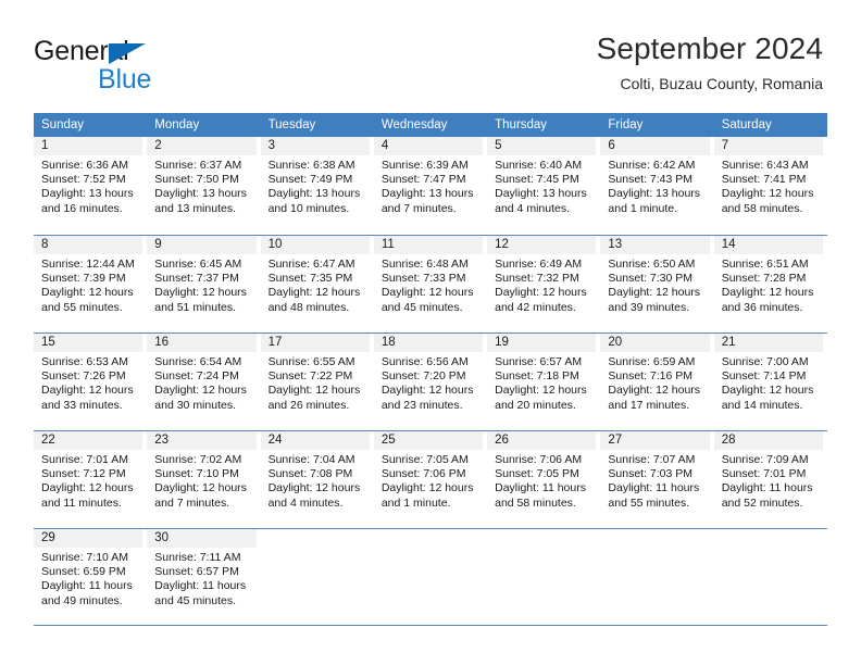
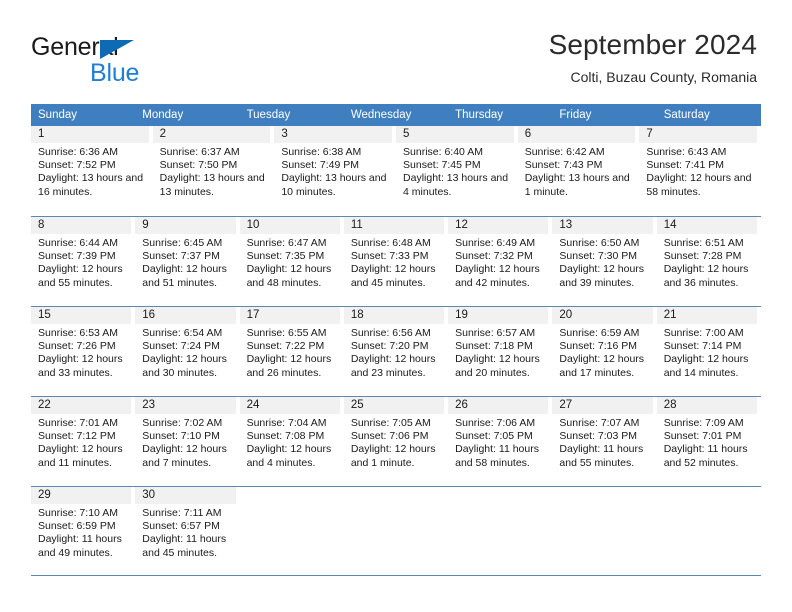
  General
  Blue
  September 2024
  Colti, Buzau County, Romania
  Sunday
  Monday
  Tuesday
  Wednesday
  Thursday
  Friday
  Saturday
  1
  Sunrise: 6:36 AM
  Sunset: 7:52 PM
  Daylight: 13 hours and 16 minutes.
  2
  Sunrise: 6:37 AM
  Sunset: 7:50 PM
  Daylight: 13 hours and 13 minutes.
  3
  Sunrise: 6:38 AM
  Sunset: 7:49 PM
  Daylight: 13 hours and 10 minutes.
- 4
- Sunrise: 6:39 AM
- Sunset: 7:47 PM
- Daylight: 13 hours and 7 minutes.
  5
  Sunrise: 6:40 AM
  Sunset: 7:45 PM
  Daylight: 13 hours and 4 minutes.
  6
  Sunrise: 6:42 AM
  Sunset: 7:43 PM
  Daylight: 13 hours and 1 minute.
  7
  Sunrise: 6:43 AM
  Sunset: 7:41 PM
  Daylight: 12 hours and 58 minutes.
  8
- Sunrise: 12:44 AM
+ Sunrise: 6:44 AM
  Sunset: 7:39 PM
  Daylight: 12 hours and 55 minutes.
  9
  Sunrise: 6:45 AM
  Sunset: 7:37 PM
  Daylight: 12 hours and 51 minutes.
  10
  Sunrise: 6:47 AM
  Sunset: 7:35 PM
  Daylight: 12 hours and 48 minutes.
  11
  Sunrise: 6:48 AM
  Sunset: 7:33 PM
  Daylight: 12 hours and 45 minutes.
  12
  Sunrise: 6:49 AM
  Sunset: 7:32 PM
  Daylight: 12 hours and 42 minutes.
  13
  Sunrise: 6:50 AM
  Sunset: 7:30 PM
  Daylight: 12 hours and 39 minutes.
  14
  Sunrise: 6:51 AM
  Sunset: 7:28 PM
  Daylight: 12 hours and 36 minutes.
  15
  Sunrise: 6:53 AM
  Sunset: 7:26 PM
  Daylight: 12 hours and 33 minutes.
  16
  Sunrise: 6:54 AM
  Sunset: 7:24 PM
  Daylight: 12 hours and 30 minutes.
  17
  Sunrise: 6:55 AM
  Sunset: 7:22 PM
  Daylight: 12 hours and 26 minutes.
  18
  Sunrise: 6:56 AM
  Sunset: 7:20 PM
  Daylight: 12 hours and 23 minutes.
  19
  Sunrise: 6:57 AM
  Sunset: 7:18 PM
  Daylight: 12 hours and 20 minutes.
  20
  Sunrise: 6:59 AM
  Sunset: 7:16 PM
  Daylight: 12 hours and 17 minutes.
  21
  Sunrise: 7:00 AM
  Sunset: 7:14 PM
  Daylight: 12 hours and 14 minutes.
  22
  Sunrise: 7:01 AM
  Sunset: 7:12 PM
  Daylight: 12 hours and 11 minutes.
  23
  Sunrise: 7:02 AM
  Sunset: 7:10 PM
  Daylight: 12 hours and 7 minutes.
  24
  Sunrise: 7:04 AM
  Sunset: 7:08 PM
  Daylight: 12 hours and 4 minutes.
  25
  Sunrise: 7:05 AM
  Sunset: 7:06 PM
  Daylight: 12 hours and 1 minute.
  26
  Sunrise: 7:06 AM
  Sunset: 7:05 PM
  Daylight: 11 hours and 58 minutes.
  27
  Sunrise: 7:07 AM
  Sunset: 7:03 PM
  Daylight: 11 hours and 55 minutes.
  28
  Sunrise: 7:09 AM
  Sunset: 7:01 PM
  Daylight: 11 hours and 52 minutes.
  29
  Sunrise: 7:10 AM
  Sunset: 6:59 PM
  Daylight: 11 hours and 49 minutes.
  30
  Sunrise: 7:11 AM
  Sunset: 6:57 PM
  Daylight: 11 hours and 45 minutes.
